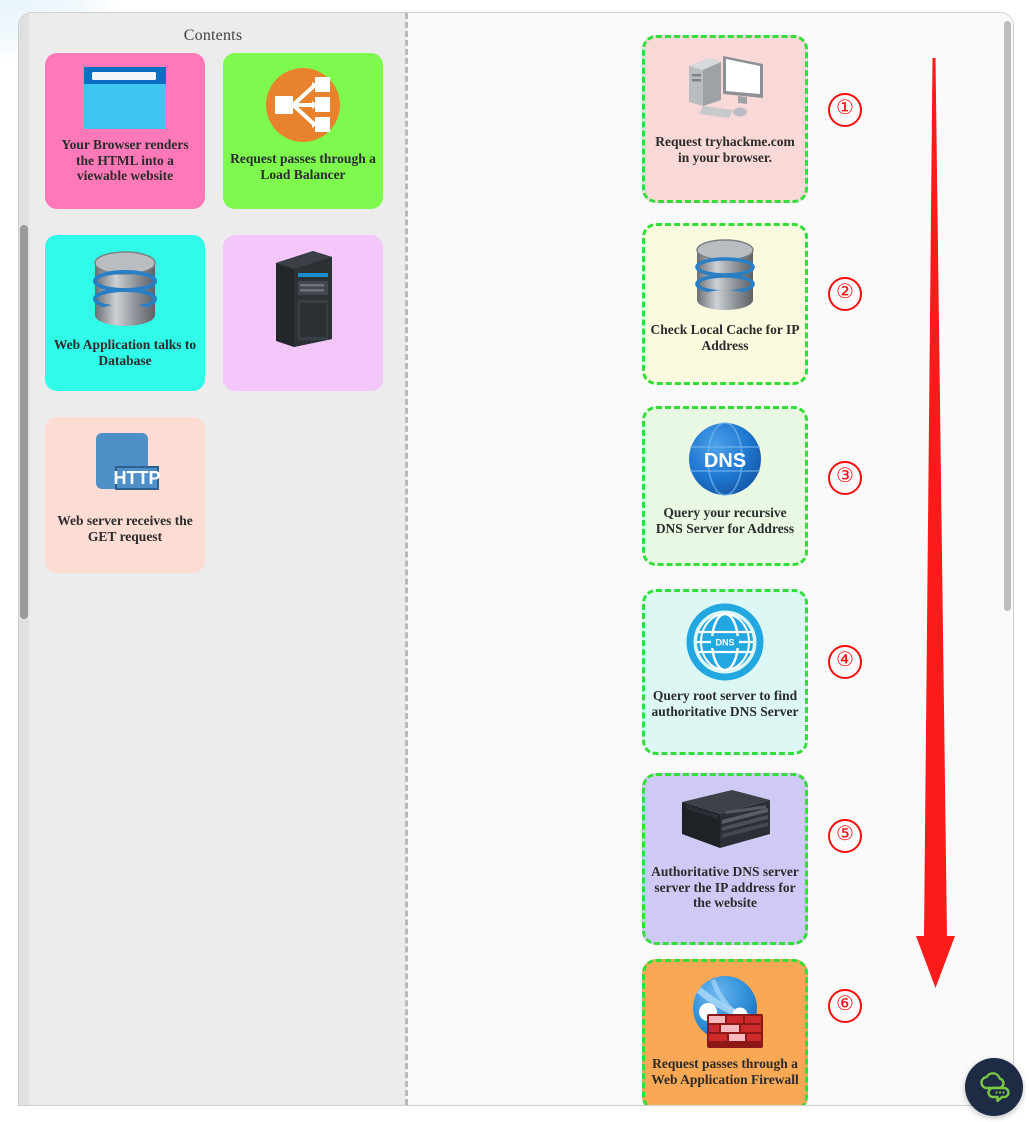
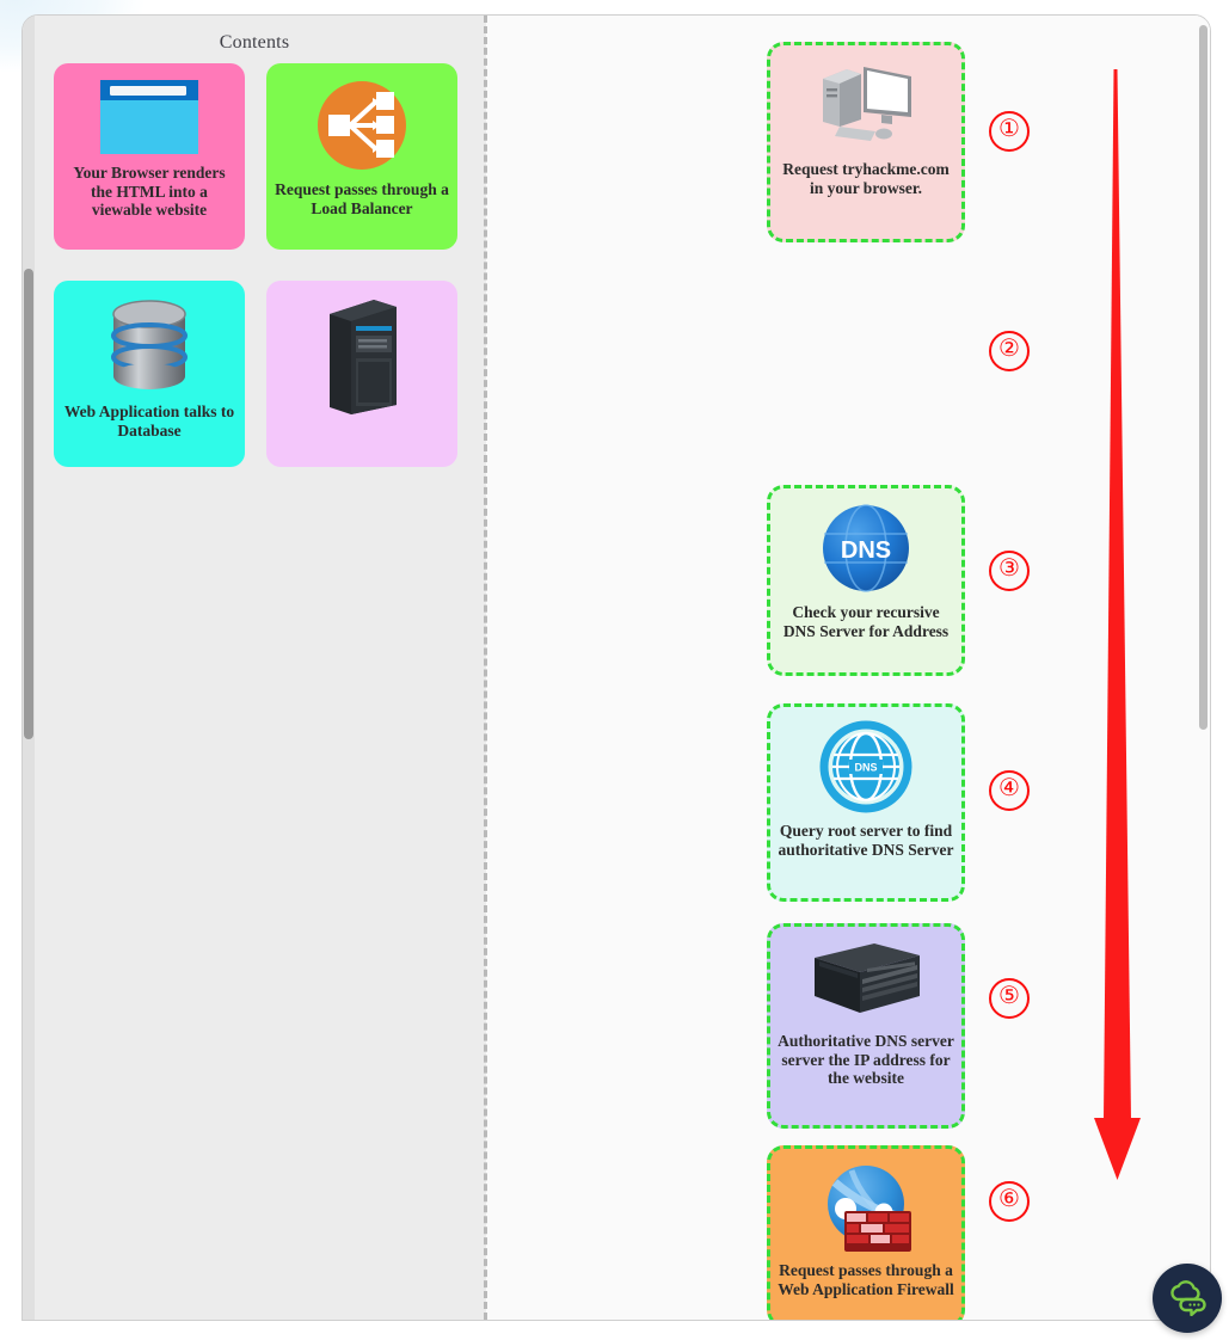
  Contents
  Your Browser renders the HTML into a viewable website
  Request passes through a Load Balancer
  Web Application talks to Database
- HTTP
- Web server receives the GET request
  Request tryhackme.com in your browser.
  ①
- Check Local Cache for IP Address
  ②
  DNS
- Query your recursive DNS Server for Address
+ Check your recursive DNS Server for Address
  ③
  DNS
  Query root server to find authoritative DNS Server
  ④
  Authoritative DNS server server the IP address for the website
  ⑤
  Request passes through a Web Application Firewall
  ⑥
